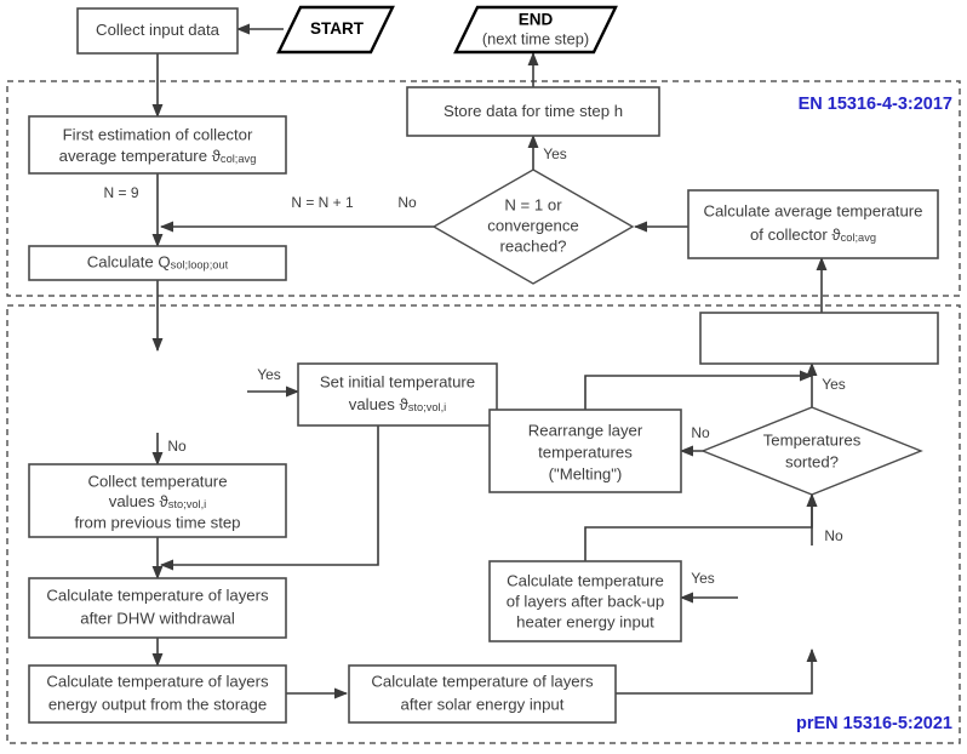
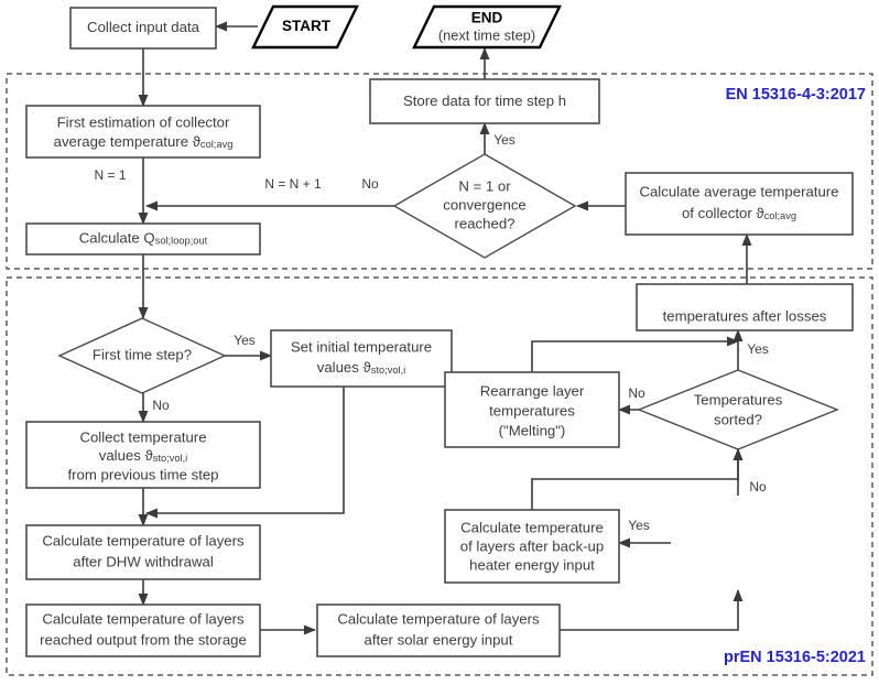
  EN 15316-4-3:2017
  prEN 15316-5:2021
  START
  END
  (next time step)
  Collect input data
  First estimation of collector
  average temperature ϑcol;avg
  Calculate Qsol;loop;out
  Store data for time step h
  Calculate average temperature
  of collector ϑcol;avg
+ temperatures after losses
  Set initial temperature
  values ϑsto;vol,i
  Collect temperature
  values ϑsto;vol,i
  from previous time step
  Calculate temperature of layers
  after DHW withdrawal
  Calculate temperature of layers
- energy output from the storage
+ reached output from the storage
  Calculate temperature of layers
  after solar energy input
  Rearrange layer
  temperatures
  ("Melting")
  Calculate temperature
  of layers after back-up
  heater energy input
  N = 1 or
  convergence
  reached?
+ First time step?
  Temperatures
  sorted?
- N = 9
+ N = 1
  N = N + 1
  No
  Yes
  Yes
  No
  Yes
  No
  No
  Yes
